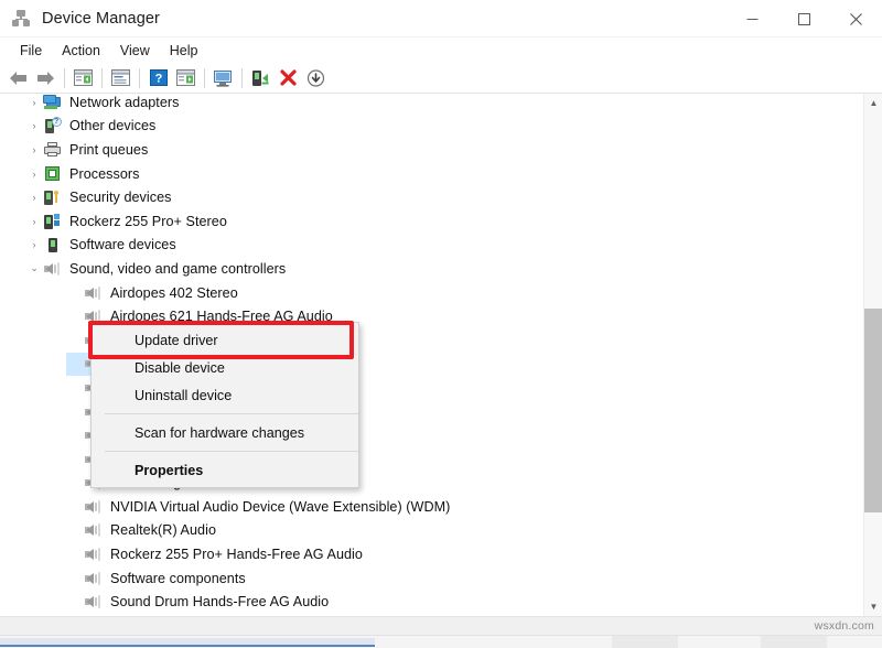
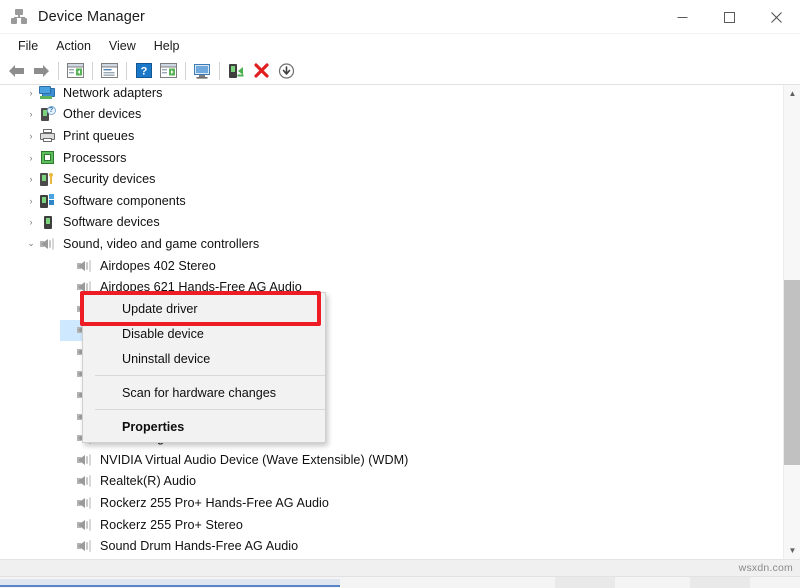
  Device Manager
  File
  Action
  View
  Help
  ?
  ›
  Network adapters
  ›
  Other devices
  ›
  Print queues
  ›
  Processors
  ›
  Security devices
  ›
- Rockerz 255 Pro+ Stereo
+ Software components
  ›
  Software devices
  ⌄
  Sound, video and game controllers
  Airdopes 402 Stereo
  Airdopes 621 Hands-Free AG Audio
  NVIDIA Virtual Audio Device (Wave Extensible) (WDM)
  Realtek(R) Audio
  Rockerz 255 Pro+ Hands-Free AG Audio
- Software components
+ Rockerz 255 Pro+ Stereo
  Sound Drum Hands-Free AG Audio
  Update driver
  Disable device
  Uninstall device
  Scan for hardware changes
  Properties
  ▲
  ▼
  wsxdn.com
